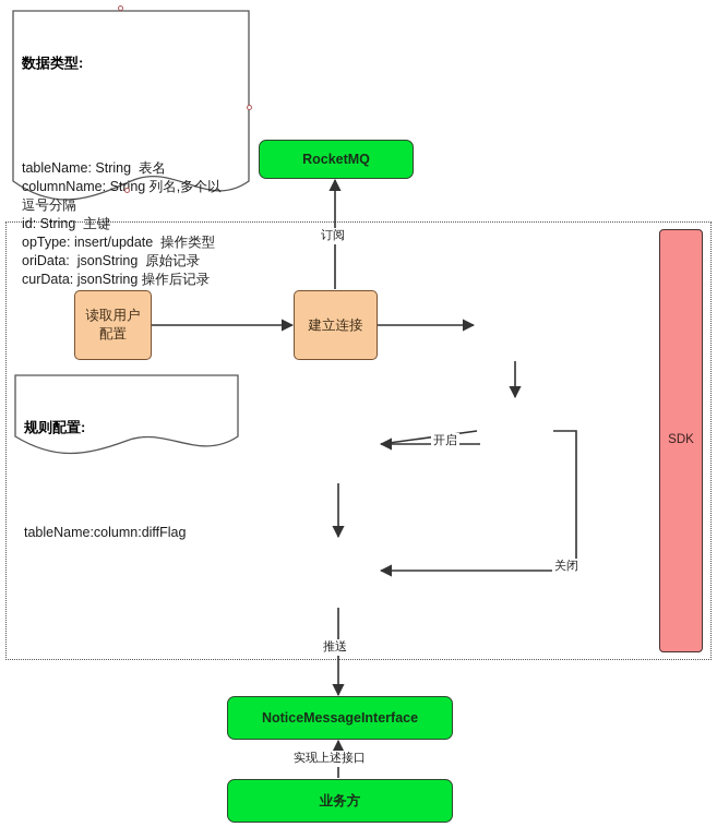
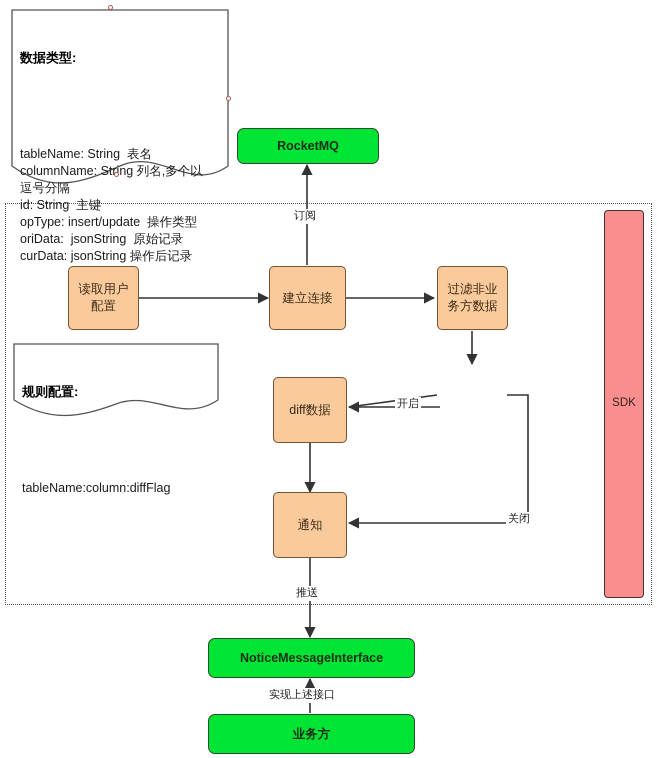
  数据类型:
  tableName: String 表名
  columnName: String 列名,多个以
  逗号分隔
  id: String 主键
  opType: insert/update 操作类型
  oriData: jsonString 原始记录
  curData: jsonString 操作后记录
  规则配置:
  tableName:column:diffFlag
  RocketMQ
  读取用户
  配置
  建立连接
+ 过滤非业
+ 务方数据
+ diff数据
+ 通知
  SDK
  NoticeMessageInterface
  业务方
  订阅
  开启
  关闭
  推送
  实现上述接口
